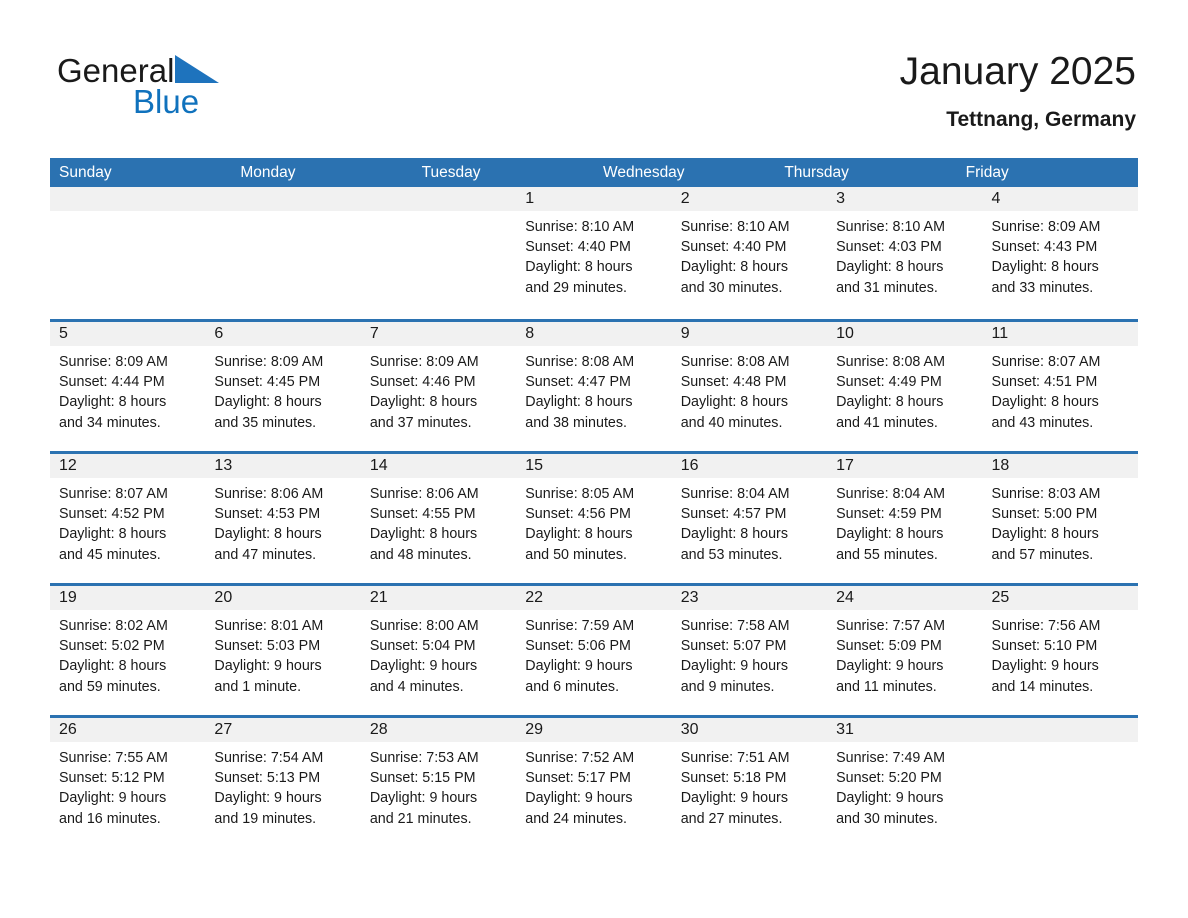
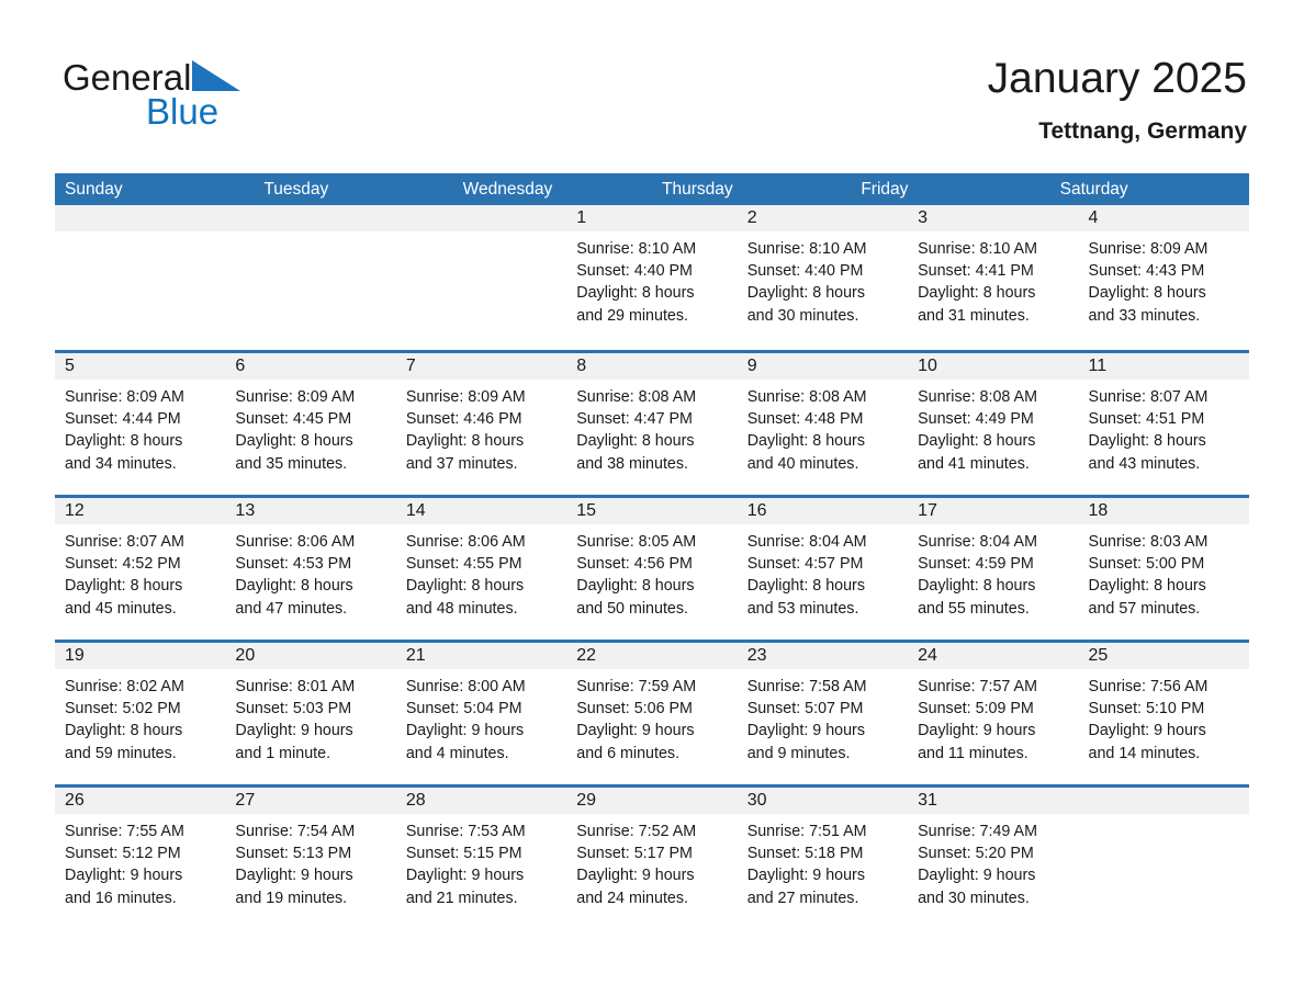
  General
  Blue
  January 2025
  Tettnang, Germany
  Sunday
- Monday
  Tuesday
  Wednesday
  Thursday
  Friday
+ Saturday
  1
  Sunrise: 8:10 AM
  Sunset: 4:40 PM
  Daylight: 8 hours
  and 29 minutes.
  2
  Sunrise: 8:10 AM
  Sunset: 4:40 PM
  Daylight: 8 hours
  and 30 minutes.
  3
  Sunrise: 8:10 AM
- Sunset: 4:03 PM
+ Sunset: 4:41 PM
  Daylight: 8 hours
  and 31 minutes.
  4
  Sunrise: 8:09 AM
  Sunset: 4:43 PM
  Daylight: 8 hours
  and 33 minutes.
  5
  Sunrise: 8:09 AM
  Sunset: 4:44 PM
  Daylight: 8 hours
  and 34 minutes.
  6
  Sunrise: 8:09 AM
  Sunset: 4:45 PM
  Daylight: 8 hours
  and 35 minutes.
  7
  Sunrise: 8:09 AM
  Sunset: 4:46 PM
  Daylight: 8 hours
  and 37 minutes.
  8
  Sunrise: 8:08 AM
  Sunset: 4:47 PM
  Daylight: 8 hours
  and 38 minutes.
  9
  Sunrise: 8:08 AM
  Sunset: 4:48 PM
  Daylight: 8 hours
  and 40 minutes.
  10
  Sunrise: 8:08 AM
  Sunset: 4:49 PM
  Daylight: 8 hours
  and 41 minutes.
  11
  Sunrise: 8:07 AM
  Sunset: 4:51 PM
  Daylight: 8 hours
  and 43 minutes.
  12
  Sunrise: 8:07 AM
  Sunset: 4:52 PM
  Daylight: 8 hours
  and 45 minutes.
  13
  Sunrise: 8:06 AM
  Sunset: 4:53 PM
  Daylight: 8 hours
  and 47 minutes.
  14
  Sunrise: 8:06 AM
  Sunset: 4:55 PM
  Daylight: 8 hours
  and 48 minutes.
  15
  Sunrise: 8:05 AM
  Sunset: 4:56 PM
  Daylight: 8 hours
  and 50 minutes.
  16
  Sunrise: 8:04 AM
  Sunset: 4:57 PM
  Daylight: 8 hours
  and 53 minutes.
  17
  Sunrise: 8:04 AM
  Sunset: 4:59 PM
  Daylight: 8 hours
  and 55 minutes.
  18
  Sunrise: 8:03 AM
  Sunset: 5:00 PM
  Daylight: 8 hours
  and 57 minutes.
  19
  Sunrise: 8:02 AM
  Sunset: 5:02 PM
  Daylight: 8 hours
  and 59 minutes.
  20
  Sunrise: 8:01 AM
  Sunset: 5:03 PM
  Daylight: 9 hours
  and 1 minute.
  21
  Sunrise: 8:00 AM
  Sunset: 5:04 PM
  Daylight: 9 hours
  and 4 minutes.
  22
  Sunrise: 7:59 AM
  Sunset: 5:06 PM
  Daylight: 9 hours
  and 6 minutes.
  23
  Sunrise: 7:58 AM
  Sunset: 5:07 PM
  Daylight: 9 hours
  and 9 minutes.
  24
  Sunrise: 7:57 AM
  Sunset: 5:09 PM
  Daylight: 9 hours
  and 11 minutes.
  25
  Sunrise: 7:56 AM
  Sunset: 5:10 PM
  Daylight: 9 hours
  and 14 minutes.
  26
  Sunrise: 7:55 AM
  Sunset: 5:12 PM
  Daylight: 9 hours
  and 16 minutes.
  27
  Sunrise: 7:54 AM
  Sunset: 5:13 PM
  Daylight: 9 hours
  and 19 minutes.
  28
  Sunrise: 7:53 AM
  Sunset: 5:15 PM
  Daylight: 9 hours
  and 21 minutes.
  29
  Sunrise: 7:52 AM
  Sunset: 5:17 PM
  Daylight: 9 hours
  and 24 minutes.
  30
  Sunrise: 7:51 AM
  Sunset: 5:18 PM
  Daylight: 9 hours
  and 27 minutes.
  31
  Sunrise: 7:49 AM
  Sunset: 5:20 PM
  Daylight: 9 hours
  and 30 minutes.
